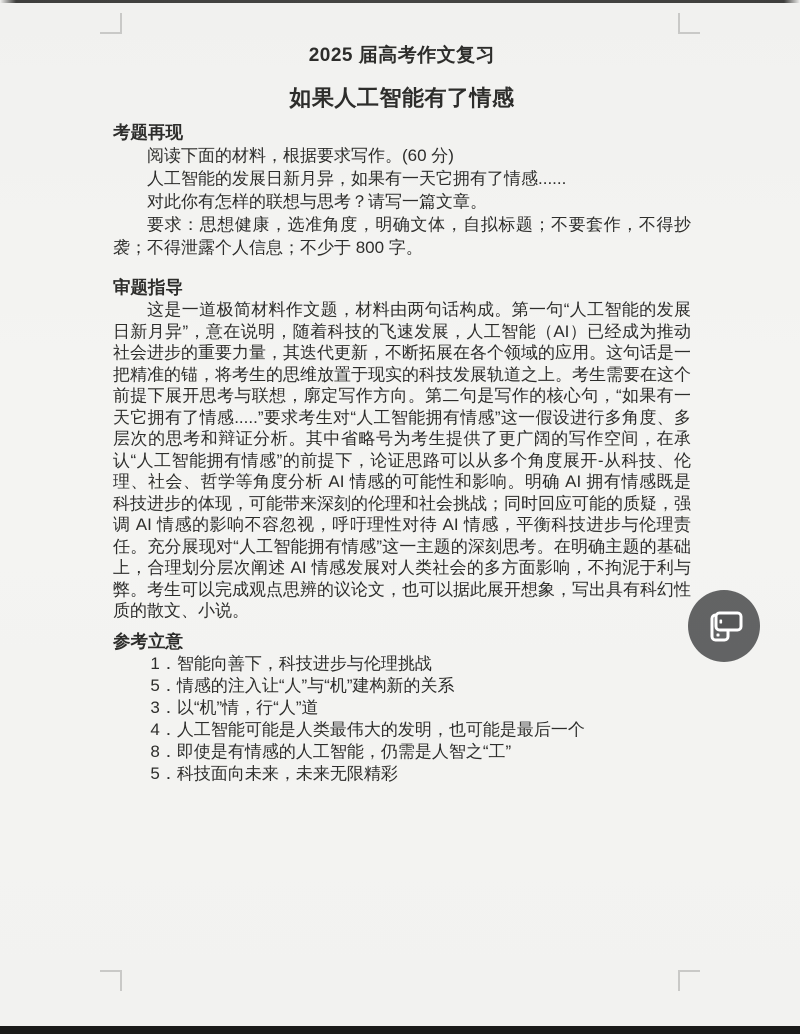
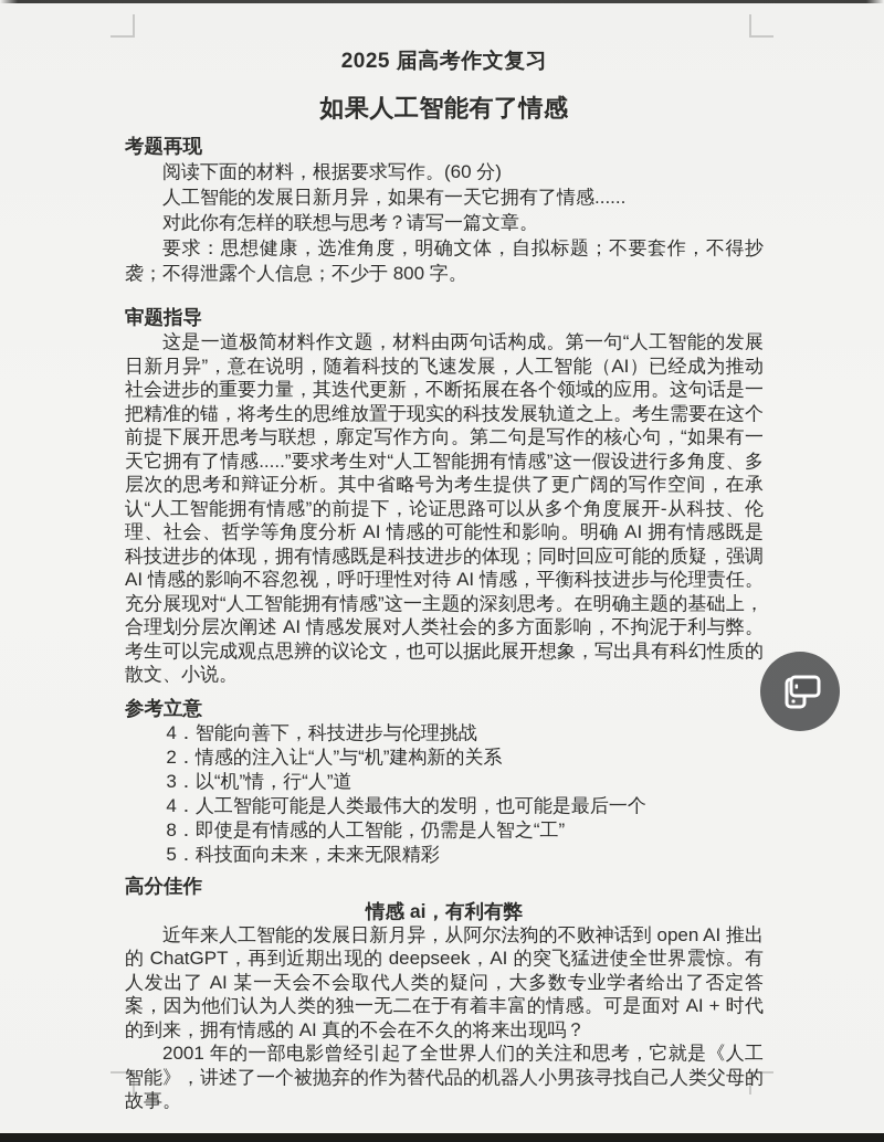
  2025 届高考作文复习
  如果人工智能有了情感
  考题再现
  阅读下面的材料，根据要求写作。(60 分)
  人工智能的发展日新月异，如果有一天它拥有了情感......
  对此你有怎样的联想与思考？请写一篇文章。
  要求：思想健康，选准角度，明确文体，自拟标题；不要套作，不得抄袭；不得泄露个人信息；不少于 800 字。
  审题指导
- 这是一道极简材料作文题，材料由两句话构成。第一句“人工智能的发展日新月异”，意在说明，随着科技的飞速发展，人工智能（AI）已经成为推动社会进步的重要力量，其迭代更新，不断拓展在各个领域的应用。这句话是一把精准的锚，将考生的思维放置于现实的科技发展轨道之上。考生需要在这个前提下展开思考与联想，廓定写作方向。第二句是写作的核心句，“如果有一天它拥有了情感.....”要求考生对“人工智能拥有情感”这一假设进行多角度、多层次的思考和辩证分析。其中省略号为考生提供了更广阔的写作空间，在承认“人工智能拥有情感”的前提下，论证思路可以从多个角度展开-从科技、伦理、社会、哲学等角度分析 AI 情感的可能性和影响。明确 AI 拥有情感既是科技进步的体现，可能带来深刻的伦理和社会挑战；同时回应可能的质疑，强调 AI 情感的影响不容忽视，呼吁理性对待 AI 情感，平衡科技进步与伦理责任。充分展现对“人工智能拥有情感”这一主题的深刻思考。在明确主题的基础上，合理划分层次阐述 AI 情感发展对人类社会的多方面影响，不拘泥于利与弊。考生可以完成观点思辨的议论文，也可以据此展开想象，写出具有科幻性质的散文、小说。
+ 这是一道极简材料作文题，材料由两句话构成。第一句“人工智能的发展日新月异”，意在说明，随着科技的飞速发展，人工智能（AI）已经成为推动社会进步的重要力量，其迭代更新，不断拓展在各个领域的应用。这句话是一把精准的锚，将考生的思维放置于现实的科技发展轨道之上。考生需要在这个前提下展开思考与联想，廓定写作方向。第二句是写作的核心句，“如果有一天它拥有了情感.....”要求考生对“人工智能拥有情感”这一假设进行多角度、多层次的思考和辩证分析。其中省略号为考生提供了更广阔的写作空间，在承认“人工智能拥有情感”的前提下，论证思路可以从多个角度展开-从科技、伦理、社会、哲学等角度分析 AI 情感的可能性和影响。明确 AI 拥有情感既是科技进步的体现，拥有情感既是科技进步的体现；同时回应可能的质疑，强调 AI 情感的影响不容忽视，呼吁理性对待 AI 情感，平衡科技进步与伦理责任。充分展现对“人工智能拥有情感”这一主题的深刻思考。在明确主题的基础上，合理划分层次阐述 AI 情感发展对人类社会的多方面影响，不拘泥于利与弊。考生可以完成观点思辨的议论文，也可以据此展开想象，写出具有科幻性质的散文、小说。
  参考立意
- 1．智能向善下，科技进步与伦理挑战
+ 4．智能向善下，科技进步与伦理挑战
- 5．情感的注入让“人”与“机”建构新的关系
+ 2．情感的注入让“人”与“机”建构新的关系
  3．以“机”情，行“人”道
  4．人工智能可能是人类最伟大的发明，也可能是最后一个
  8．即使是有情感的人工智能，仍需是人智之“工”
  5．科技面向未来，未来无限精彩
+ 高分佳作
+ 情感 ai，有利有弊
+ 近年来人工智能的发展日新月异，从阿尔法狗的不败神话到 open AI 推出的 ChatGPT，再到近期出现的 deepseek，AI 的突飞猛进使全世界震惊。有人发出了 AI 某一天会不会取代人类的疑问，大多数专业学者给出了否定答案，因为他们认为人类的独一无二在于有着丰富的情感。可是面对 AI + 时代的到来，拥有情感的 AI 真的不会在不久的将来出现吗？
+ 2001 年的一部电影曾经引起了全世界人们的关注和思考，它就是《人工智能》，讲述了一个被抛弃的作为替代品的机器人小男孩寻找自己人类父母的故事。
